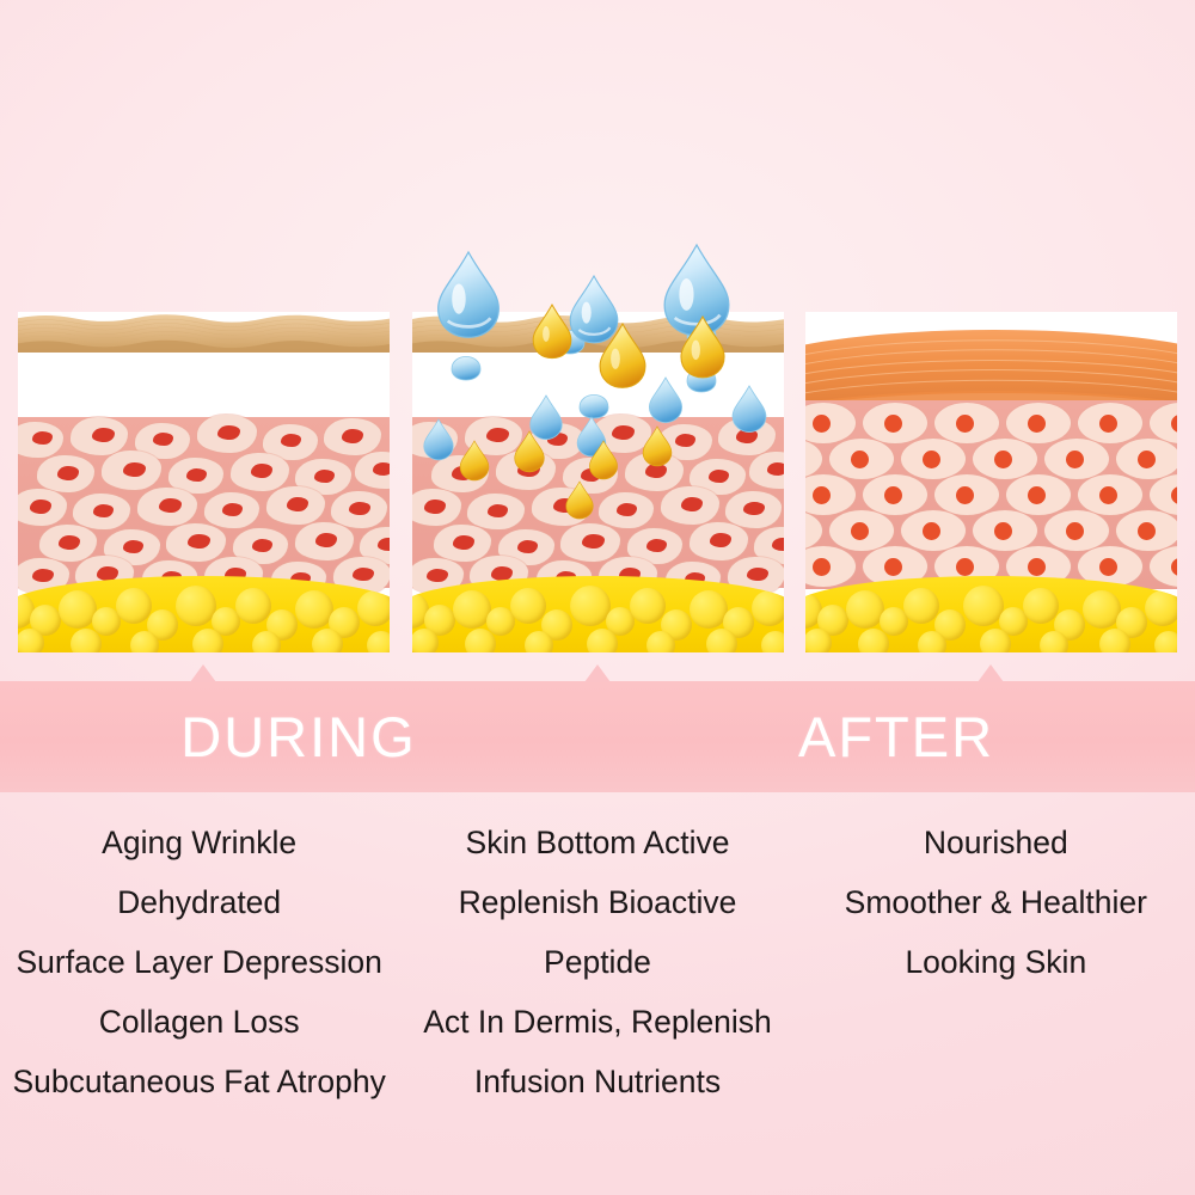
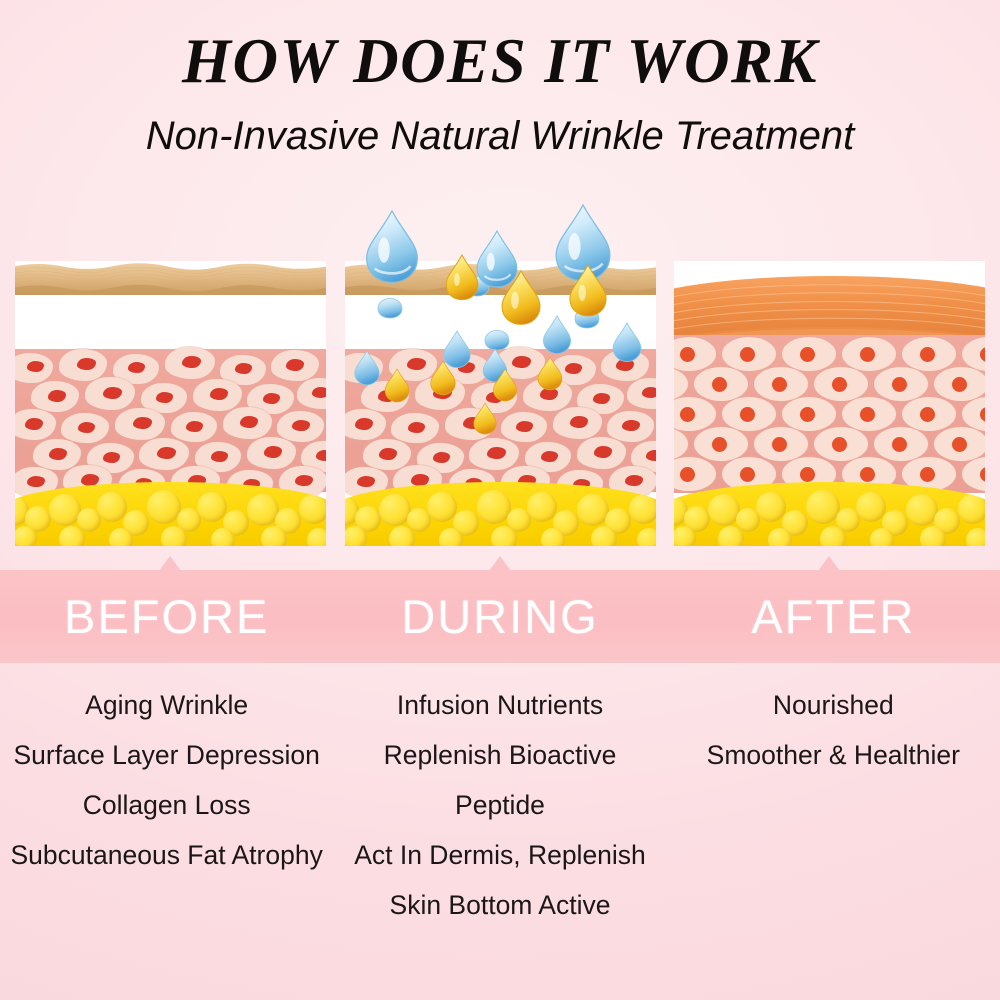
+ HOW DOES IT WORK
+ Non-Invasive Natural Wrinkle Treatment
+ BEFORE
  DURING
  AFTER
  Aging Wrinkle
- Dehydrated
  Surface Layer Depression
  Collagen Loss
  Subcutaneous Fat Atrophy
- Skin Bottom Active
+ Infusion Nutrients
  Replenish Bioactive
  Peptide
  Act In Dermis, Replenish
- Infusion Nutrients
+ Skin Bottom Active
  Nourished
  Smoother & Healthier
- Looking Skin
